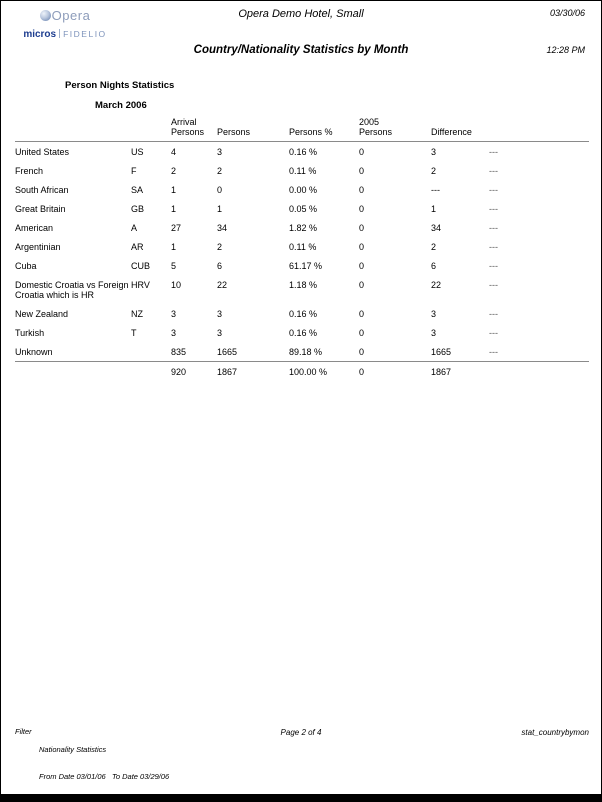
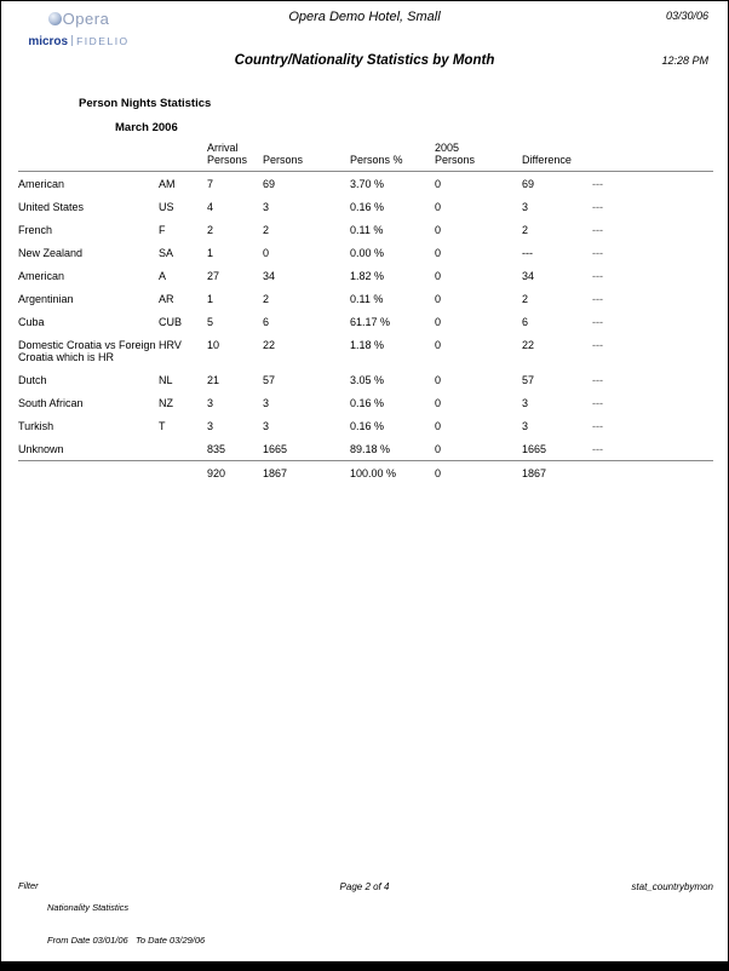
  Opera
  micros FIDELIO
  Opera Demo Hotel, Small
  03/30/06
  Country/Nationality Statistics by Month
  12:28 PM
  Person Nights Statistics
  March 2006
  		Arrival Persons	Persons	Persons %	2005 Persons	Difference
+ American	AM	7	69	3.70 %	0	69	---
  United States	US	4	3	0.16 %	0	3	---
  French	F	2	2	0.11 %	0	2	---
- South African	SA	1	0	0.00 %	0	---	---
+ New Zealand	SA	1	0	0.00 %	0	---	---
- Great Britain	GB	1	1	0.05 %	0	1	---
  American	A	27	34	1.82 %	0	34	---
  Argentinian	AR	1	2	0.11 %	0	2	---
  Cuba	CUB	5	6	61.17 %	0	6	---
  Domestic Croatia vs Foreign Croatia which is HR	HRV	10	22	1.18 %	0	22	---
+ Dutch	NL	21	57	3.05 %	0	57	---
- New Zealand	NZ	3	3	0.16 %	0	3	---
+ South African	NZ	3	3	0.16 %	0	3	---
  Turkish	T	3	3	0.16 %	0	3	---
  Unknown		835	1665	89.18 %	0	1665	---
  		920	1867	100.00 %	0	1867
  Filter
  Nationality Statistics
  From Date 03/01/06 To Date 03/29/06
  Page 2 of 4
  stat_countrybymon
